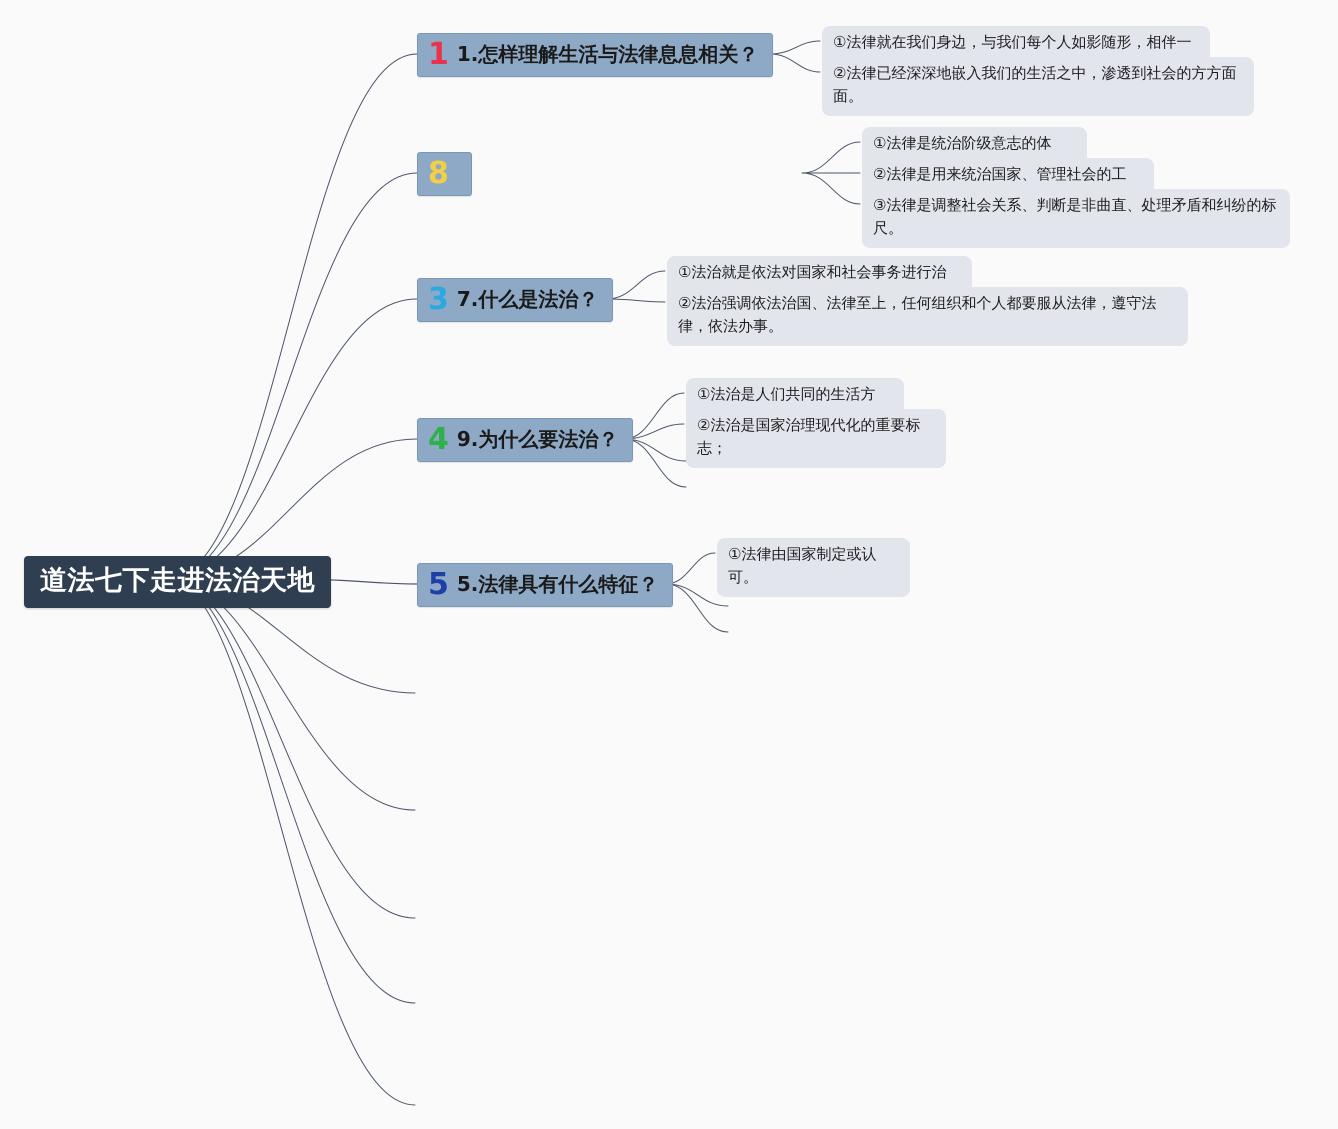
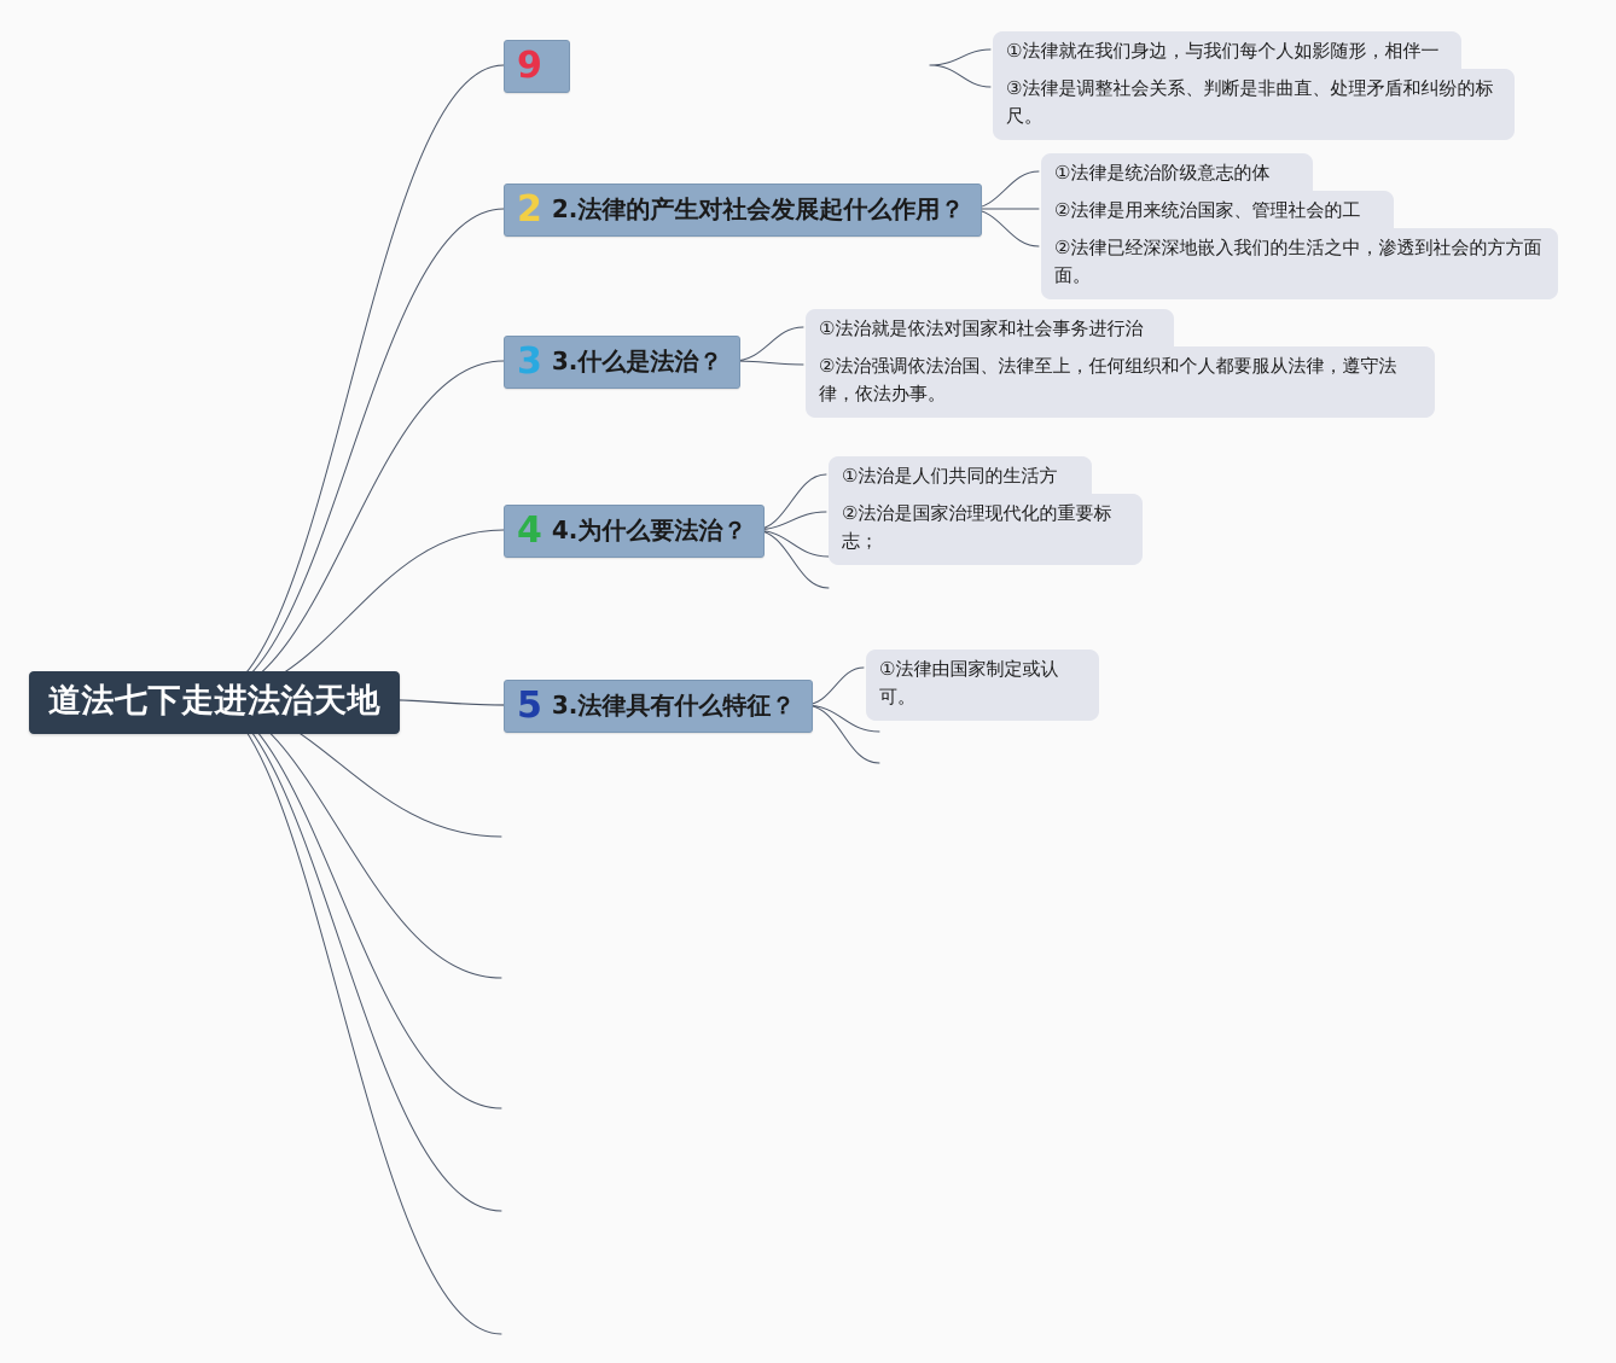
  道法七下走进法治天地
- 1
+ 9
- 1.怎样理解生活与法律息息相关？
  ①法律就在我们身边，与我们每个人如影随形，相伴一
- ②法律已经深深地嵌入我们的生活之中，渗透到社会的方方面面。
+ ③法律是调整社会关系、判断是非曲直、处理矛盾和纠纷的标尺。
- 8
+ 2
+ 2.法律的产生对社会发展起什么作用？
  ①法律是统治阶级意志的体
  ②法律是用来统治国家、管理社会的工
- ③法律是调整社会关系、判断是非曲直、处理矛盾和纠纷的标尺。
+ ②法律已经深深地嵌入我们的生活之中，渗透到社会的方方面面。
  3
- 7.什么是法治？
+ 3.什么是法治？
  ①法治就是依法对国家和社会事务进行治
  ②法治强调依法治国、法律至上，任何组织和个人都要服从法律，遵守法律，依法办事。
  4
- 9.为什么要法治？
+ 4.为什么要法治？
  ①法治是人们共同的生活方
  ②法治是国家治理现代化的重要标志；
  5
- 5.法律具有什么特征？
+ 3.法律具有什么特征？
  ①法律由国家制定或认可。
